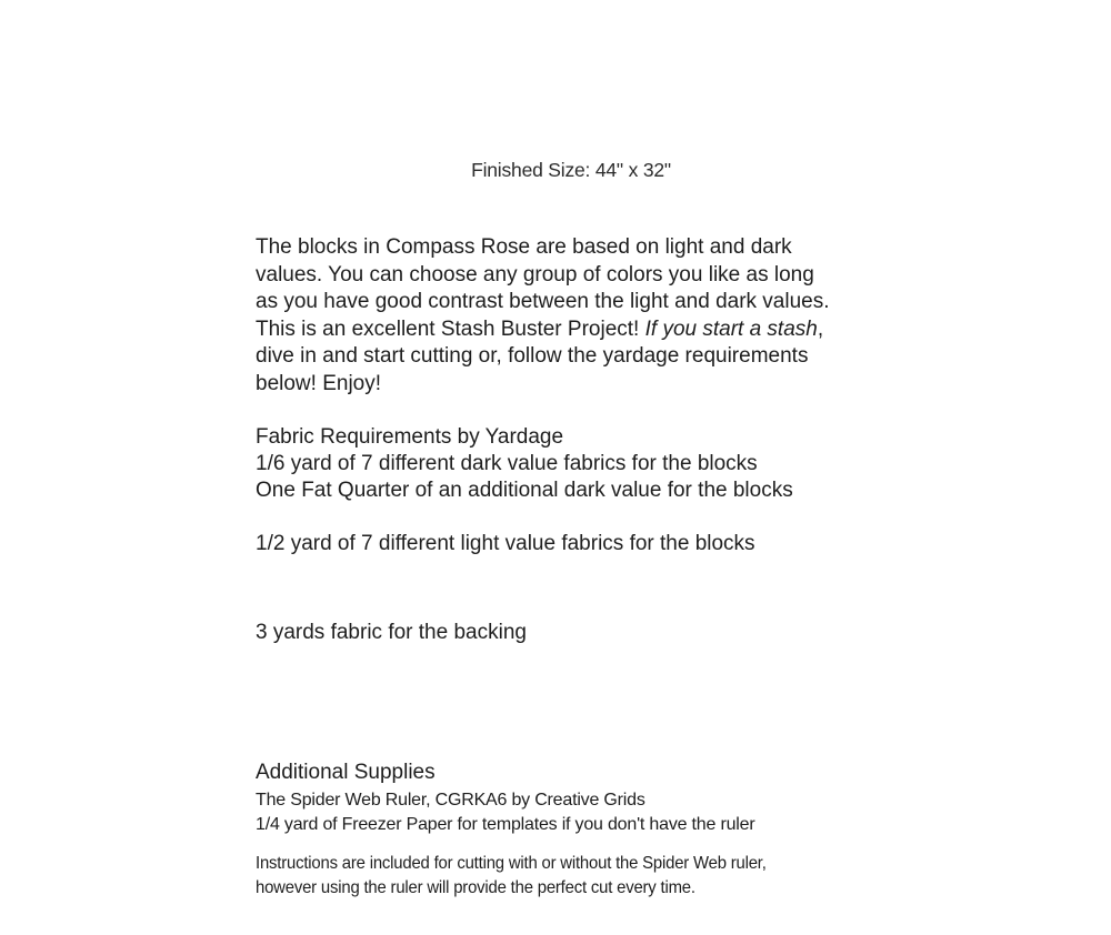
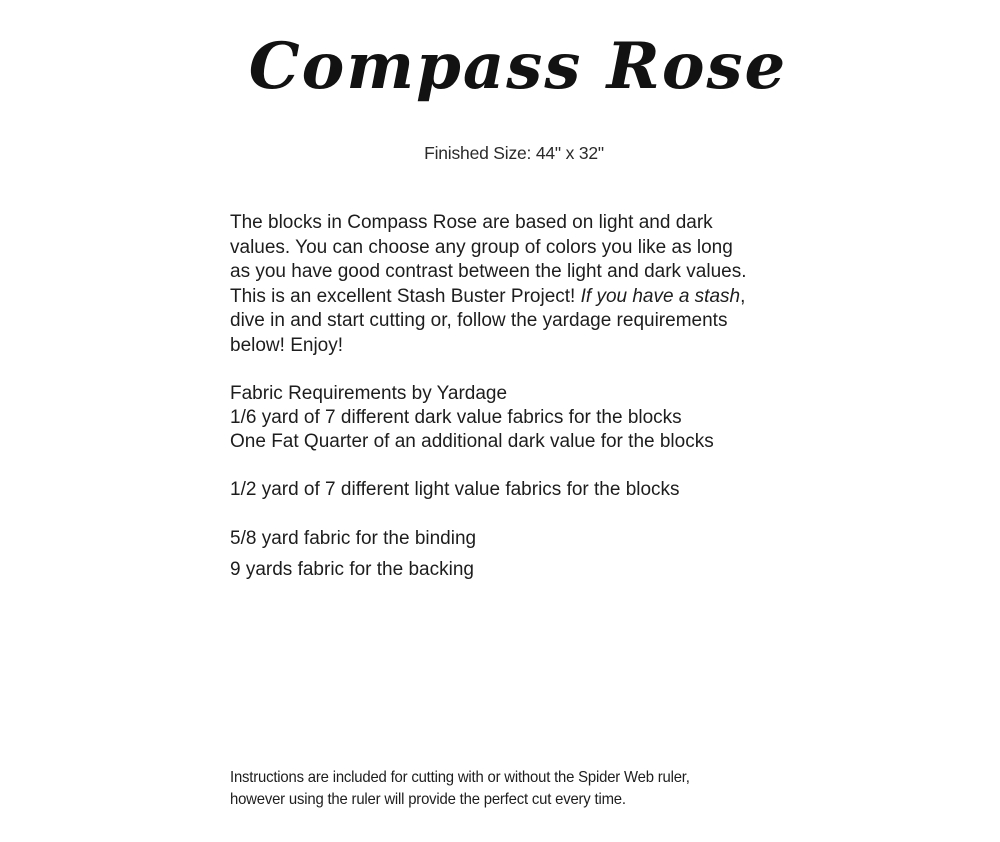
+ Compass Rose
  Finished Size: 44" x 32"
  The blocks in Compass Rose are based on light and dark
  values. You can choose any group of colors you like as long
  as you have good contrast between the light and dark values.
- This is an excellent Stash Buster Project! If you start a stash,
+ This is an excellent Stash Buster Project! If you have a stash,
  dive in and start cutting or, follow the yardage requirements
  below! Enjoy!
  Fabric Requirements by Yardage
  1/6 yard of 7 different dark value fabrics for the blocks
  One Fat Quarter of an additional dark value for the blocks
  1/2 yard of 7 different light value fabrics for the blocks
+ 5/8 yard fabric for the binding
- 3 yards fabric for the backing
+ 9 yards fabric for the backing
- Additional Supplies
- The Spider Web Ruler, CGRKA6 by Creative Grids
- 1/4 yard of Freezer Paper for templates if you don't have the ruler
  Instructions are included for cutting with or without the Spider Web ruler,
  however using the ruler will provide the perfect cut every time.
